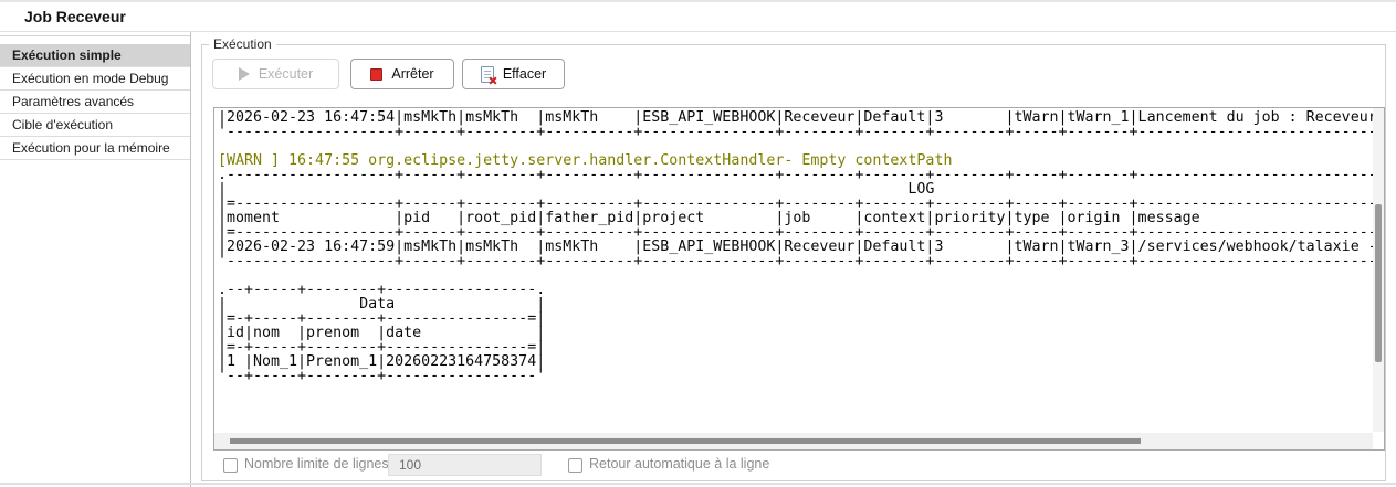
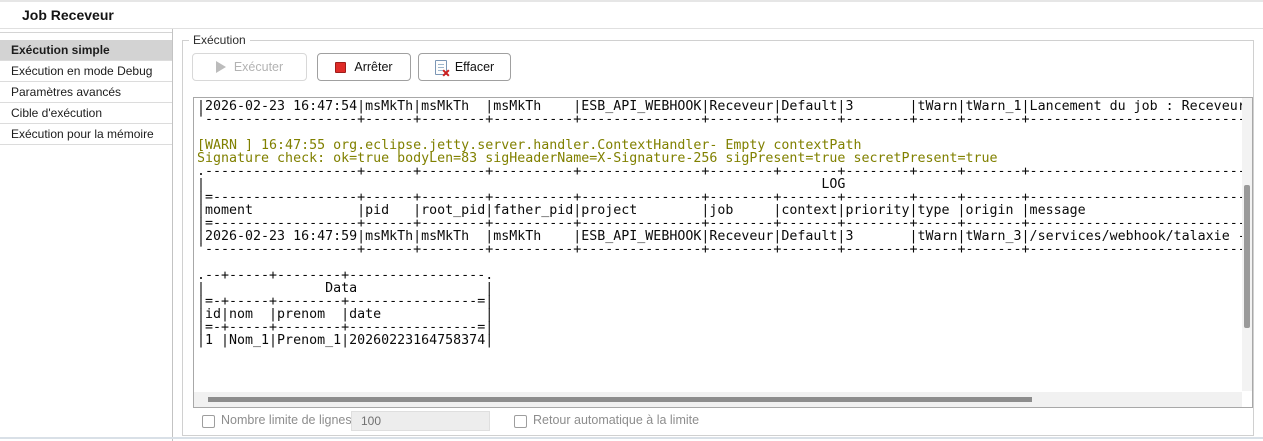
  Job Receveur
  Exécution simple
  Exécution en mode Debug
  Paramètres avancés
  Cible d'exécution
  Exécution pour la mémoire
  Exécution
  Exécuter
  Arrêter
  Effacer
  |2026-02-23 16:47:54|msMkTh|msMkTh |msMkTh |ESB_API_WEBHOOK|Receveur|Default|3 |tWarn|tWarn_1|Lancement du job : Receveu
  '-------------------+------+--------+----------+---------------+--------+-------+--------+-----+-------+--------------------------
  [WARN ] 16:47:55 org.eclipse.jetty.server.handler.ContextHandler- Empty contextPath
+ Signature check: ok=true bodyLen=83 sigHeaderName=X-Signature-256 sigPresent=true secretPresent=true
  .-------------------+------+--------+----------+---------------+--------+-------+--------+-----+-------+--------------------------
  | LOG
  |=------------------+------+--------+----------+---------------+--------+-------+--------+-----+-------+--------------------------
  |moment |pid |root_pid|father_pid|project |job |context|priority|type |origin |message
  |=------------------+------+--------+----------+---------------+--------+-------+--------+-----+-------+--------------------------
  |2026-02-23 16:47:59|msMkTh|msMkTh |msMkTh |ESB_API_WEBHOOK|Receveur|Default|3 |tWarn|tWarn_3|/services/webhook/talaxie
  '-------------------+------+--------+----------+---------------+--------+-------+--------+-----+-------+--------------------------
  .--+-----+--------+-----------------.
  | Data |
  |=-+-----+--------+----------------=|
  |id|nom |prenom |date |
  |=-+-----+--------+----------------=|
  |1 |Nom_1|Prenom_1|20260223164758374|
- '--+-----+--------+-----------------'
  Nombre limite de lignes
  100
- Retour automatique à la ligne
+ Retour automatique à la limite
